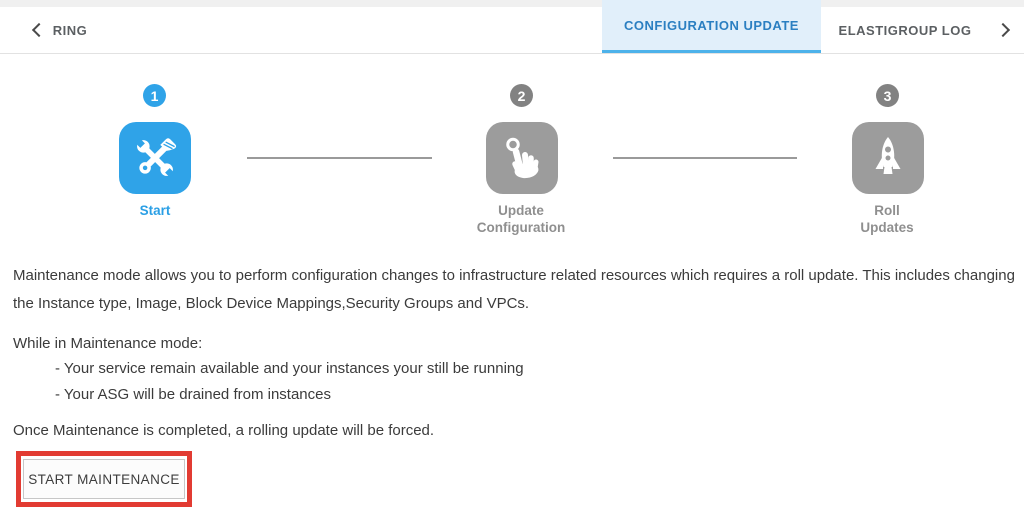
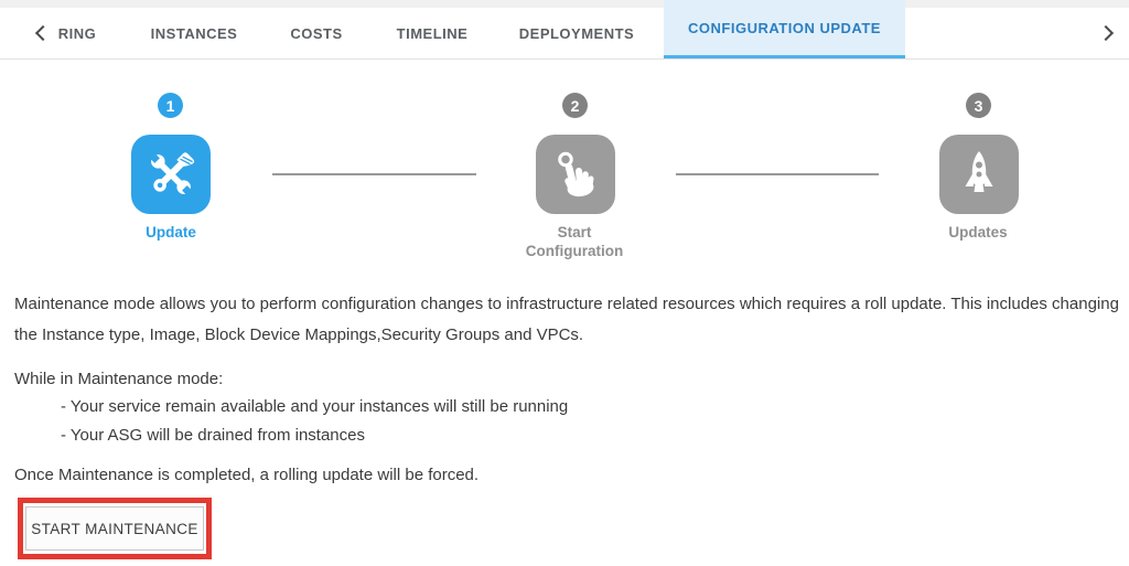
  RING
+ INSTANCES
+ COSTS
+ TIMELINE
+ DEPLOYMENTS
  CONFIGURATION UPDATE
- ELASTIGROUP LOG
  1
- Start
+ Update
  2
- Update
+ Start
  Configuration
  3
- Roll
  Updates
  Maintenance mode allows you to perform configuration changes to infrastructure related resources which requires a roll update. This includes changing the Instance type, Image, Block Device Mappings,Security Groups and VPCs.
  While in Maintenance mode:
- - Your service remain available and your instances your still be running
+ - Your service remain available and your instances will still be running
  - Your ASG will be drained from instances
  Once Maintenance is completed, a rolling update will be forced.
  START MAINTENANCE
